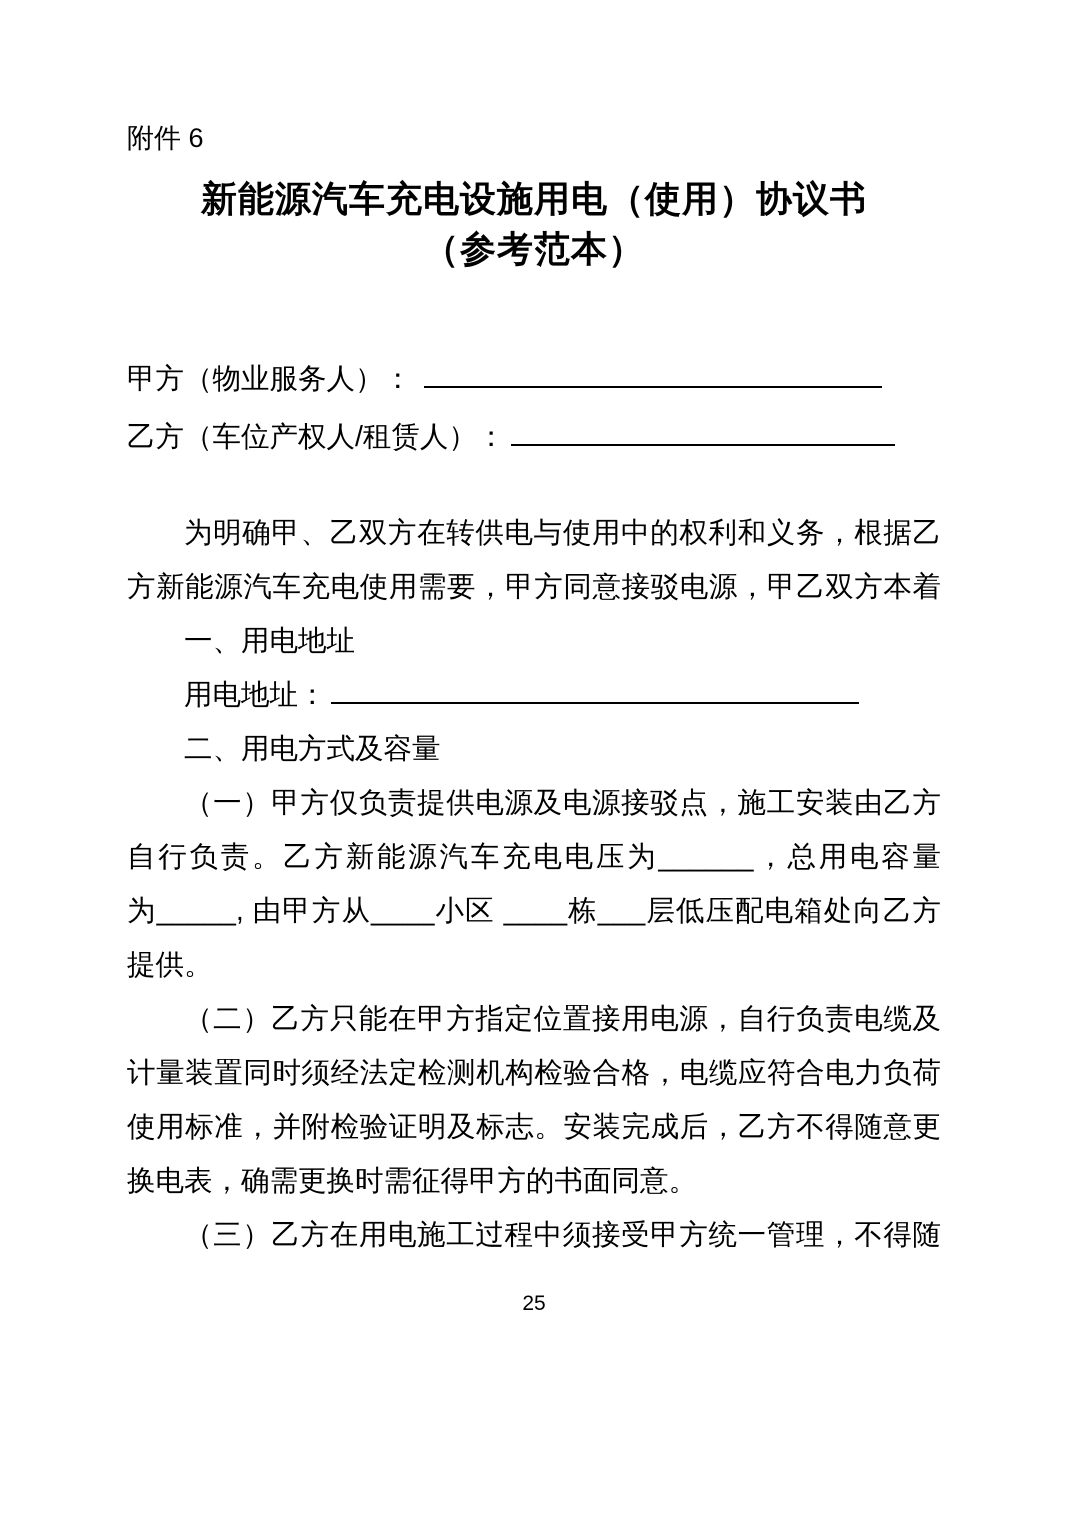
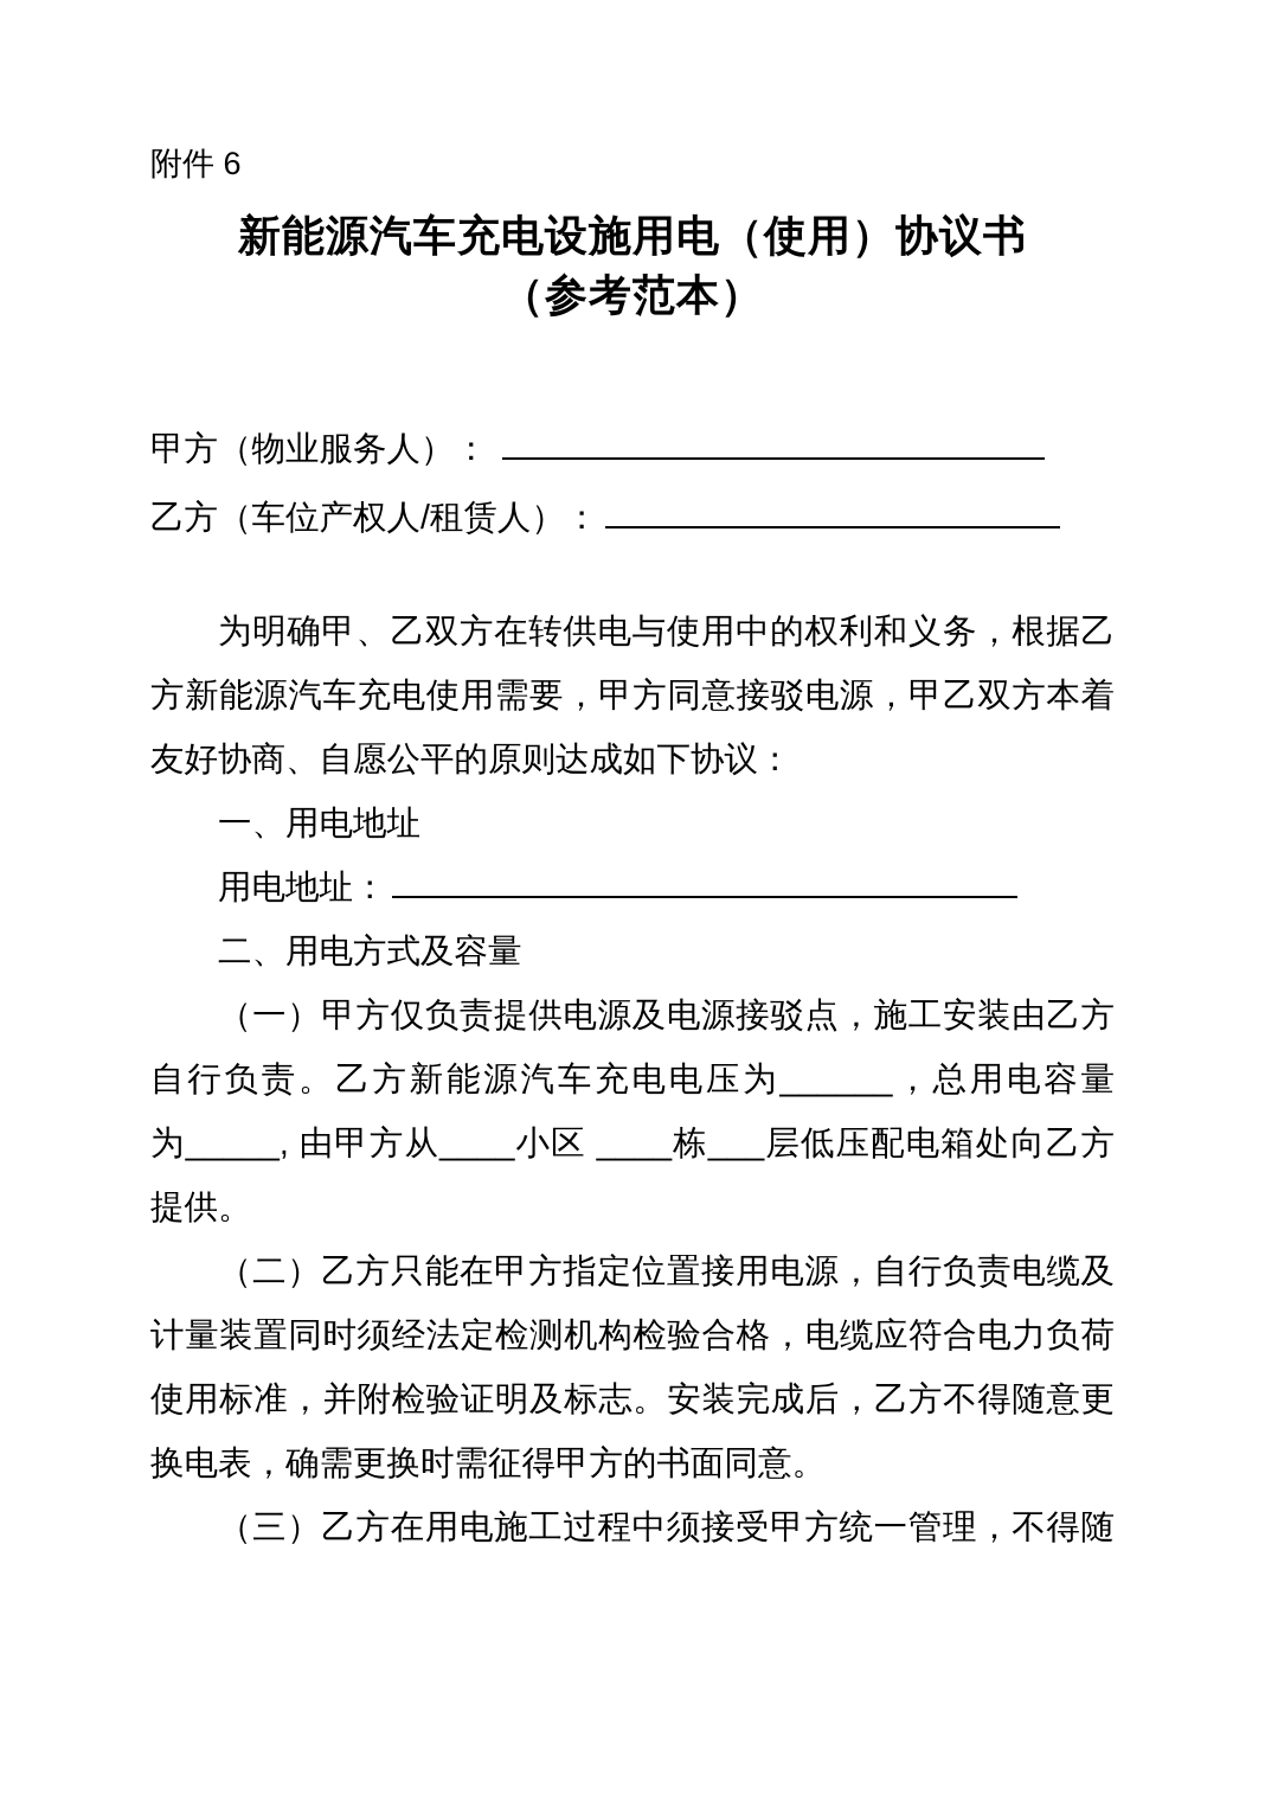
  附件 6
  新能源汽车充电设施用电（使用）协议书
  （参考范本）
  甲方（物业服务人）：
  乙方（车位产权人/租赁人）：
  为明确甲、乙双方在转供电与使用中的权利和义务，根据乙
  方新能源汽车充电使用需要，甲方同意接驳电源，甲乙双方本着
+ 友好协商、自愿公平的原则达成如下协议：
  一、用电地址
  用电地址：
  二、用电方式及容量
  （一）甲方仅负责提供电源及电源接驳点，施工安装由乙方
  自行负责。乙方新能源汽车充电电压为______，总用电容量
  为_____, 由甲方从____小区 ____栋___层低压配电箱处向乙方
  提供。
  （二）乙方只能在甲方指定位置接用电源，自行负责电缆及
  计量装置同时须经法定检测机构检验合格，电缆应符合电力负荷
  使用标准，并附检验证明及标志。安装完成后，乙方不得随意更
  换电表，确需更换时需征得甲方的书面同意。
  （三）乙方在用电施工过程中须接受甲方统一管理，不得随
- 25
